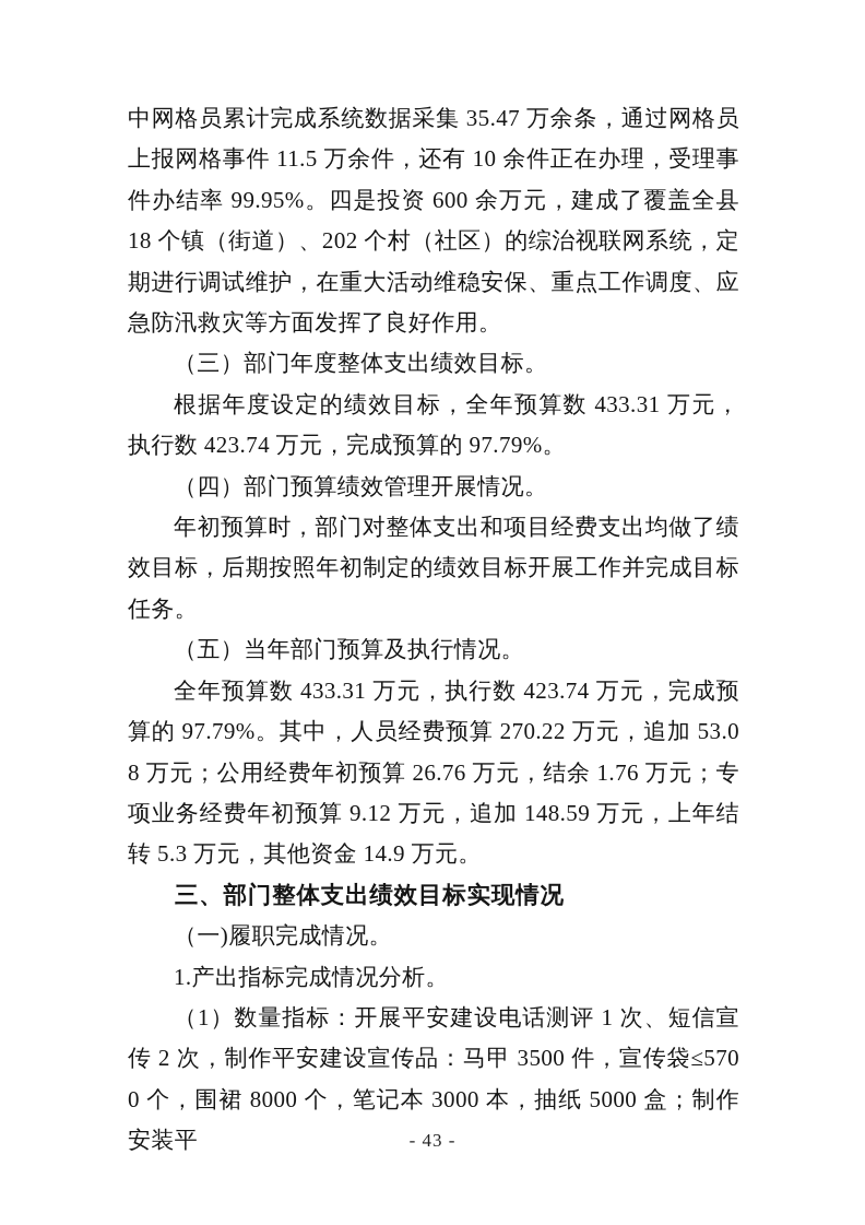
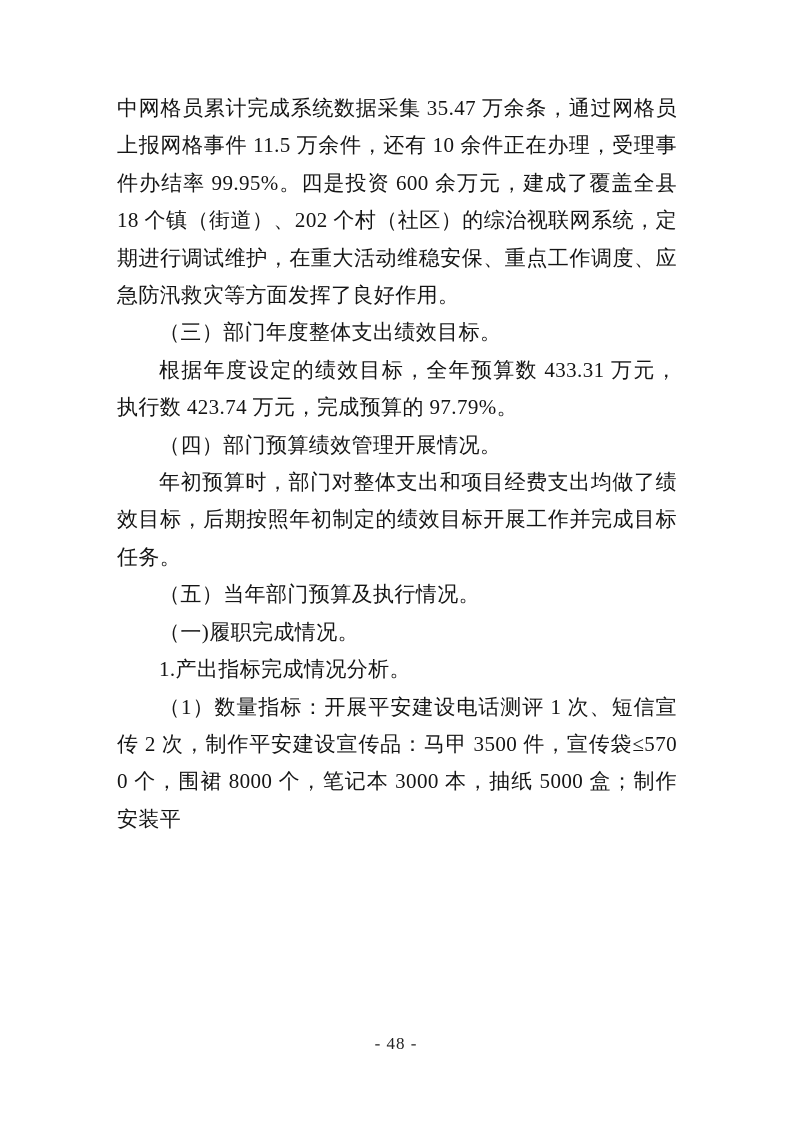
  中网格员累计完成系统数据采集 35.47 万余条，通过网格员上报网格事件 11.5 万余件，还有 10 余件正在办理，受理事件办结率 99.95%。四是投资 600 余万元，建成了覆盖全县 18 个镇（街道）、202 个村（社区）的综治视联网系统，定期进行调试维护，在重大活动维稳安保、重点工作调度、应急防汛救灾等方面发挥了良好作用。
  （三）部门年度整体支出绩效目标。
  根据年度设定的绩效目标，全年预算数 433.31 万元，执行数 423.74 万元，完成预算的 97.79%。
  （四）部门预算绩效管理开展情况。
  年初预算时，部门对整体支出和项目经费支出均做了绩效目标，后期按照年初制定的绩效目标开展工作并完成目标任务。
  （五）当年部门预算及执行情况。
- 全年预算数 433.31 万元，执行数 423.74 万元，完成预算的 97.79%。其中，人员经费预算 270.22 万元，追加 53.08 万元；公用经费年初预算 26.76 万元，结余 1.76 万元；专项业务经费年初预算 9.12 万元，追加 148.59 万元，上年结转 5.3 万元，其他资金 14.9 万元。
- 三、部门整体支出绩效目标实现情况
  （一)履职完成情况。
  1.产出指标完成情况分析。
  （1）数量指标：开展平安建设电话测评 1 次、短信宣传 2 次，制作平安建设宣传品：马甲 3500 件，宣传袋≤5700 个，围裙 8000 个，笔记本 3000 本，抽纸 5000 盒；制作安装平
- - 43 -
+ - 48 -
